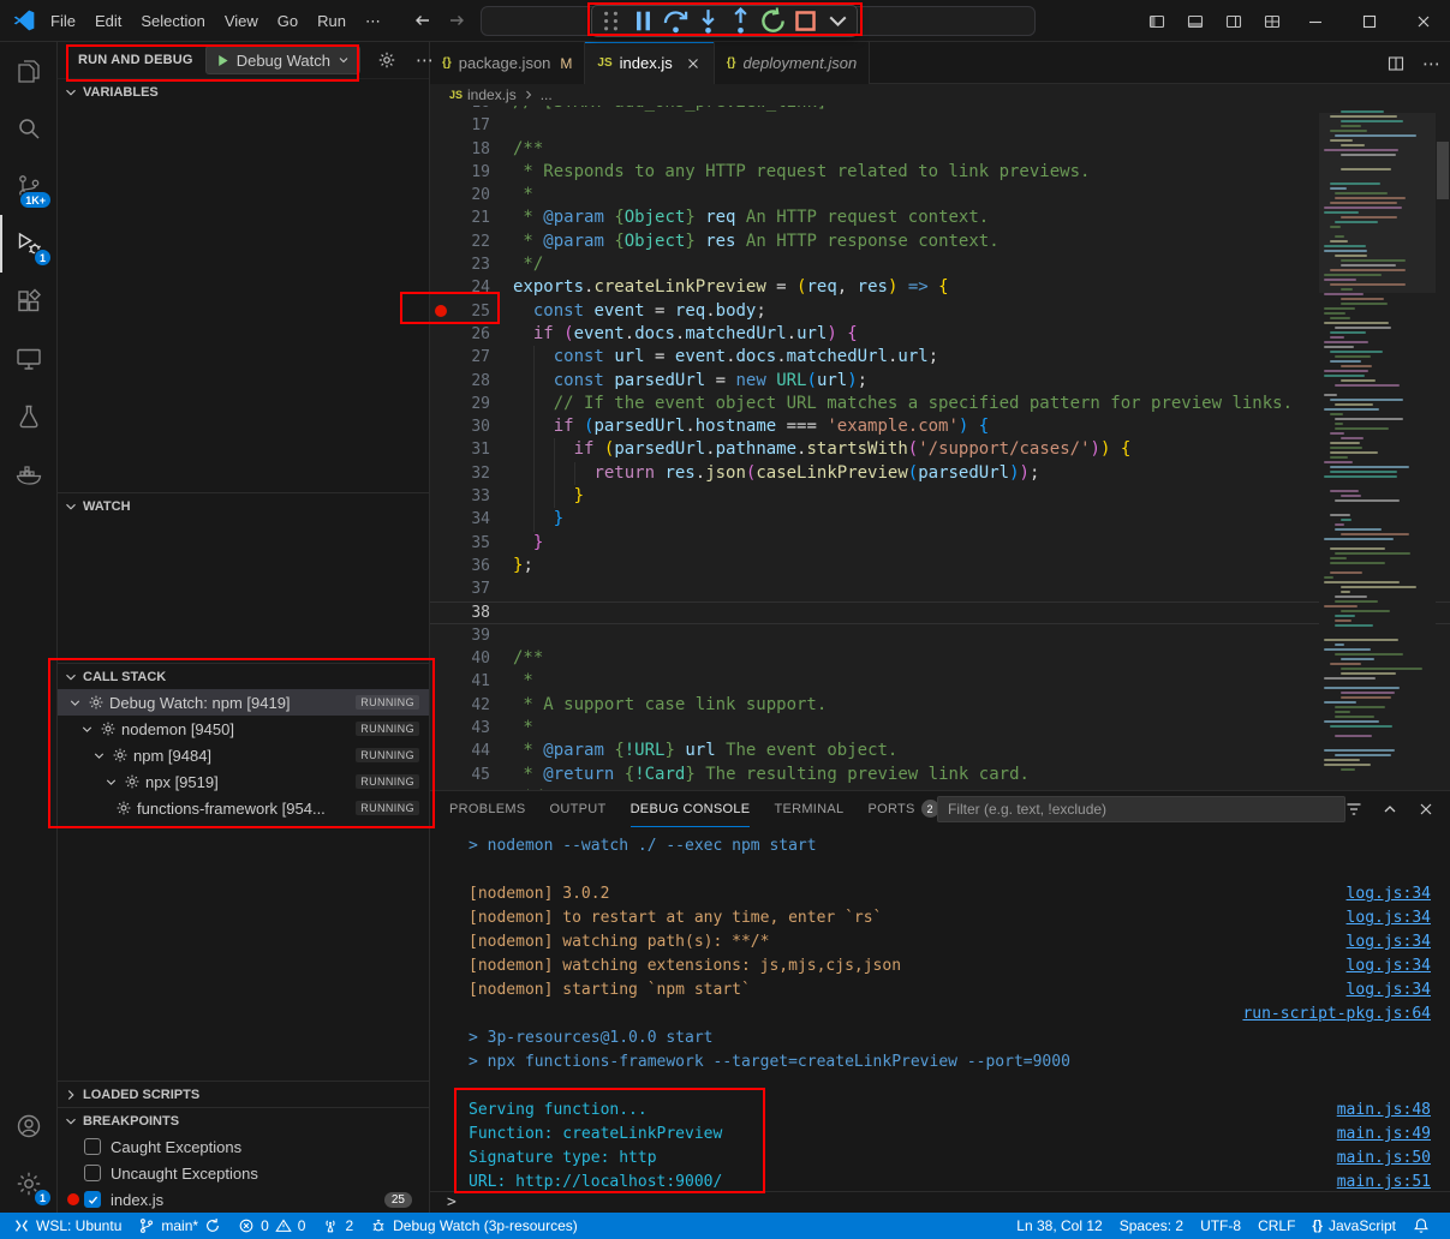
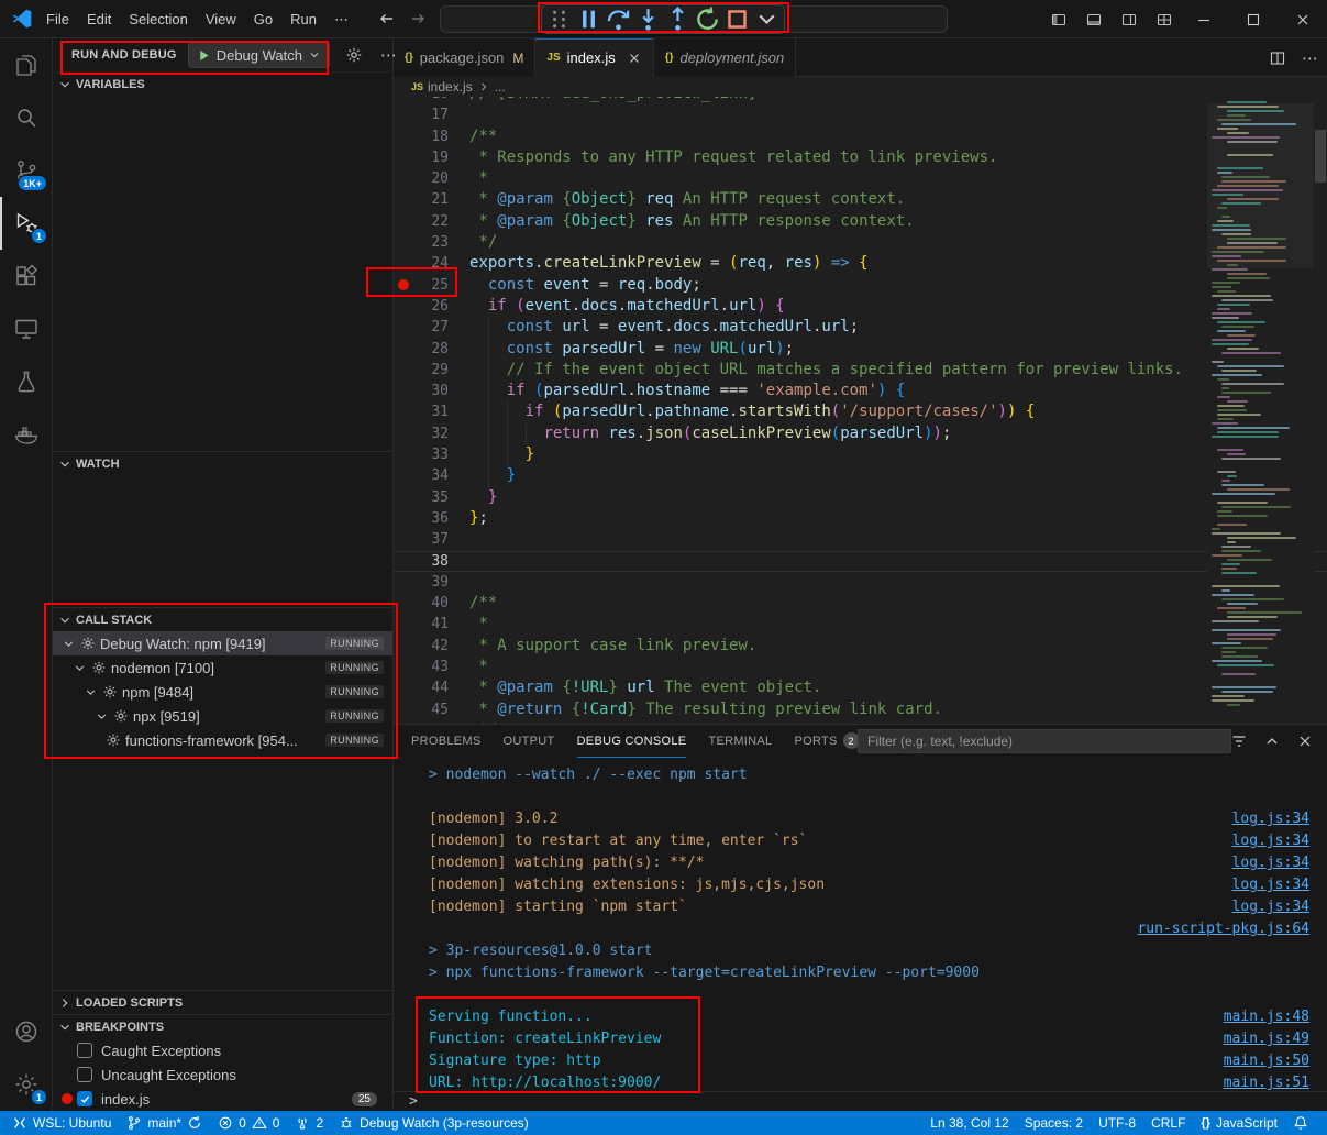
  File
  Edit
  Selection
  View
  Go
  Run
  ⋯
  1K+
  1
  1
  RUN AND DEBUG
  Debug Watch
  ⋯
  VARIABLES
  WATCH
  CALL STACK
  Debug Watch: npm [9419]
  RUNNING
- nodemon [9450]
+ nodemon [7100]
  RUNNING
  npm [9484]
  RUNNING
  npx [9519]
  RUNNING
  functions-framework [954...
  RUNNING
  LOADED SCRIPTS
  BREAKPOINTS
  Caught Exceptions
  Uncaught Exceptions
  index.js
  25
  {}
  package.json
  M
  JS
  index.js
  {}
  deployment.json
  ⋯
  JS
  index.js
  ...
  17
  18
  /**
  19
  * Responds to any HTTP request related to link previews.
  20
  *
  21
  * @param {Object} req An HTTP request context.
  22
  * @param {Object} res An HTTP response context.
  23
  */
  24
  exports.createLinkPreview = (req, res) => {
  25
  const event = req.body;
  26
  if (event.docs.matchedUrl.url) {
  27
  const url = event.docs.matchedUrl.url;
  28
  const parsedUrl = new URL(url);
  29
  // If the event object URL matches a specified pattern for preview links.
  30
  if (parsedUrl.hostname === 'example.com') {
  31
  if (parsedUrl.pathname.startsWith('/support/cases/')) {
  32
  return res.json(caseLinkPreview(parsedUrl));
  33
  }
  34
  }
  35
  }
  36
  };
  37
  38
  39
  40
  /**
  41
  *
  42
- * A support case link support.
+ * A support case link preview.
  43
  *
  44
  * @param {!URL} url The event object.
  45
  * @return {!Card} The resulting preview link card.
  PROBLEMS
  OUTPUT
  DEBUG CONSOLE
  TERMINAL
  PORTS
  2
  Filter (e.g. text, !exclude)
  > nodemon --watch ./ --exec npm start
  [nodemon] 3.0.2
  log.js:34
  [nodemon] to restart at any time, enter `rs`
  log.js:34
  [nodemon] watching path(s): **/*
  log.js:34
  [nodemon] watching extensions: js,mjs,cjs,json
  log.js:34
  [nodemon] starting `npm start`
  log.js:34
  run-script-pkg.js:64
  > 3p-resources@1.0.0 start
  > npx functions-framework --target=createLinkPreview --port=9000
  Serving function...
  main.js:48
  Function: createLinkPreview
  main.js:49
  Signature type: http
  main.js:50
  URL: http://localhost:9000/
  main.js:51
  >
  WSL: Ubuntu
  main*
  0
  0
  2
  Debug Watch (3p-resources)
  Ln 38, Col 12
  Spaces: 2
  UTF-8
  CRLF
  {}
  JavaScript
